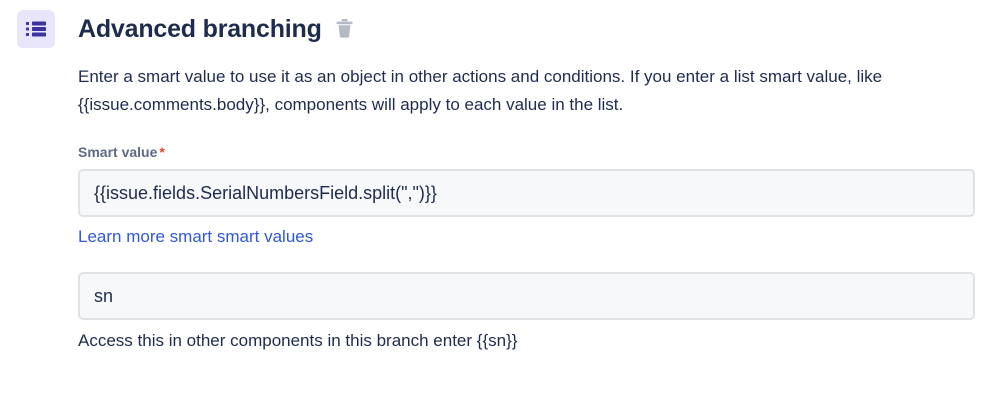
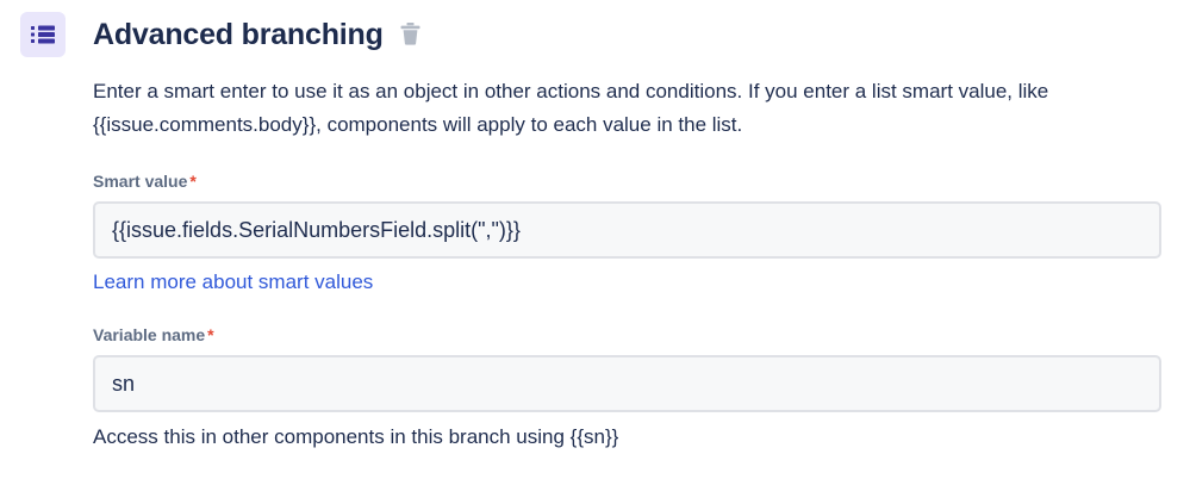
  Advanced branching
- Enter a smart value to use it as an object in other actions and conditions. If you enter a list smart value, like {{issue.comments.body}}, components will apply to each value in the list.
+ Enter a smart enter to use it as an object in other actions and conditions. If you enter a list smart value, like {{issue.comments.body}}, components will apply to each value in the list.
  Smart value *
  {{issue.fields.SerialNumbersField.split(",")}}
- Learn more smart smart values
+ Learn more about smart values
+ Variable name *
  sn
- Access this in other components in this branch enter {{sn}}
+ Access this in other components in this branch using {{sn}}
